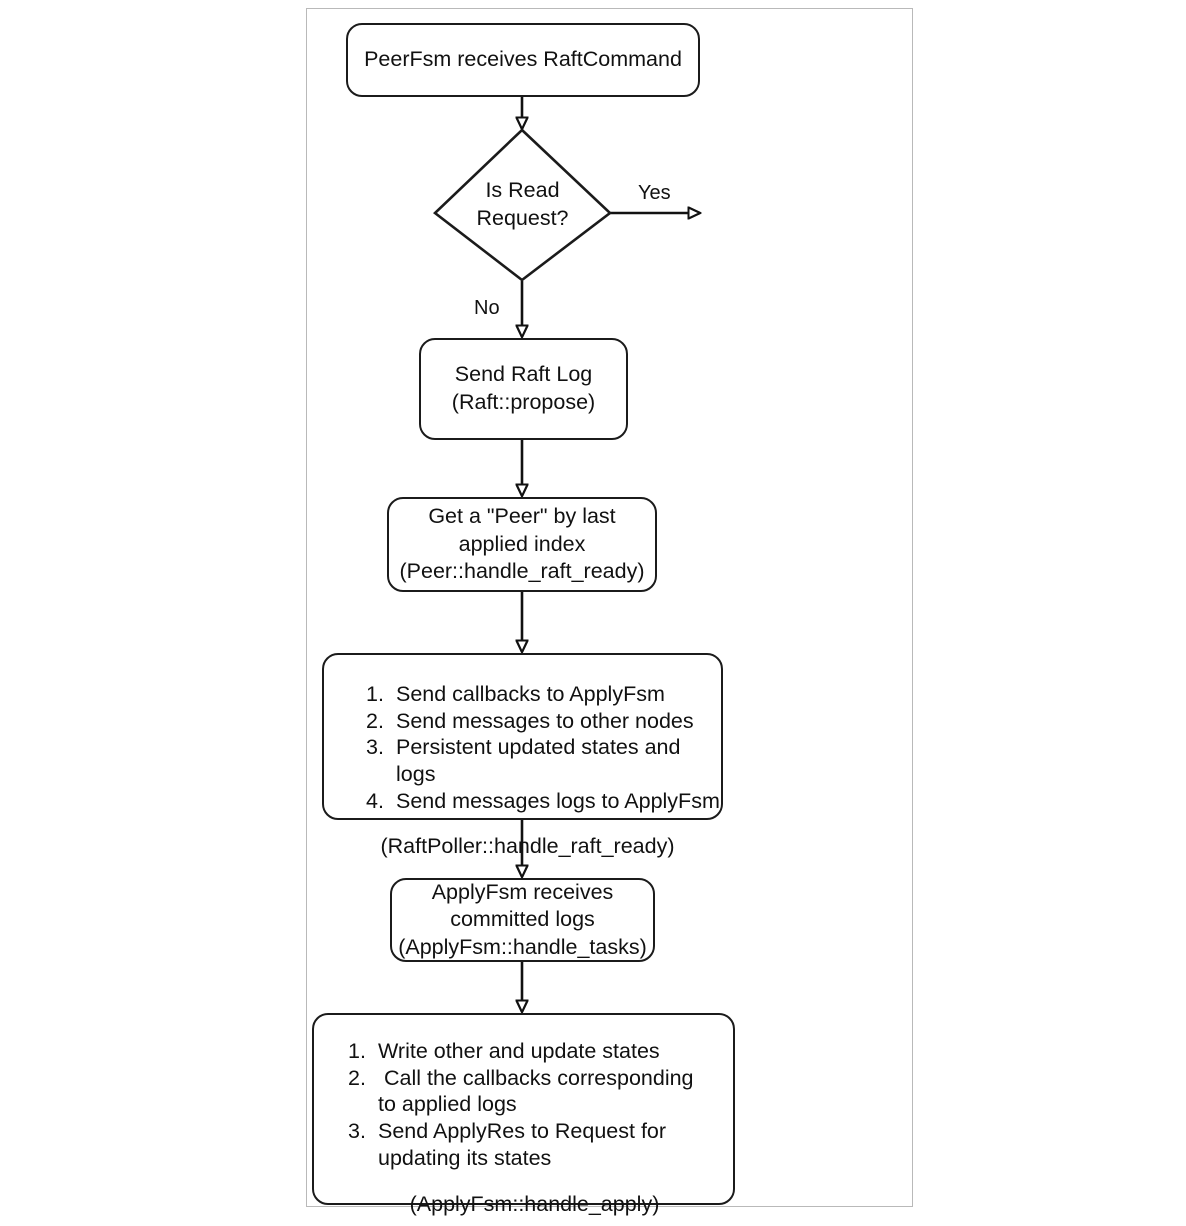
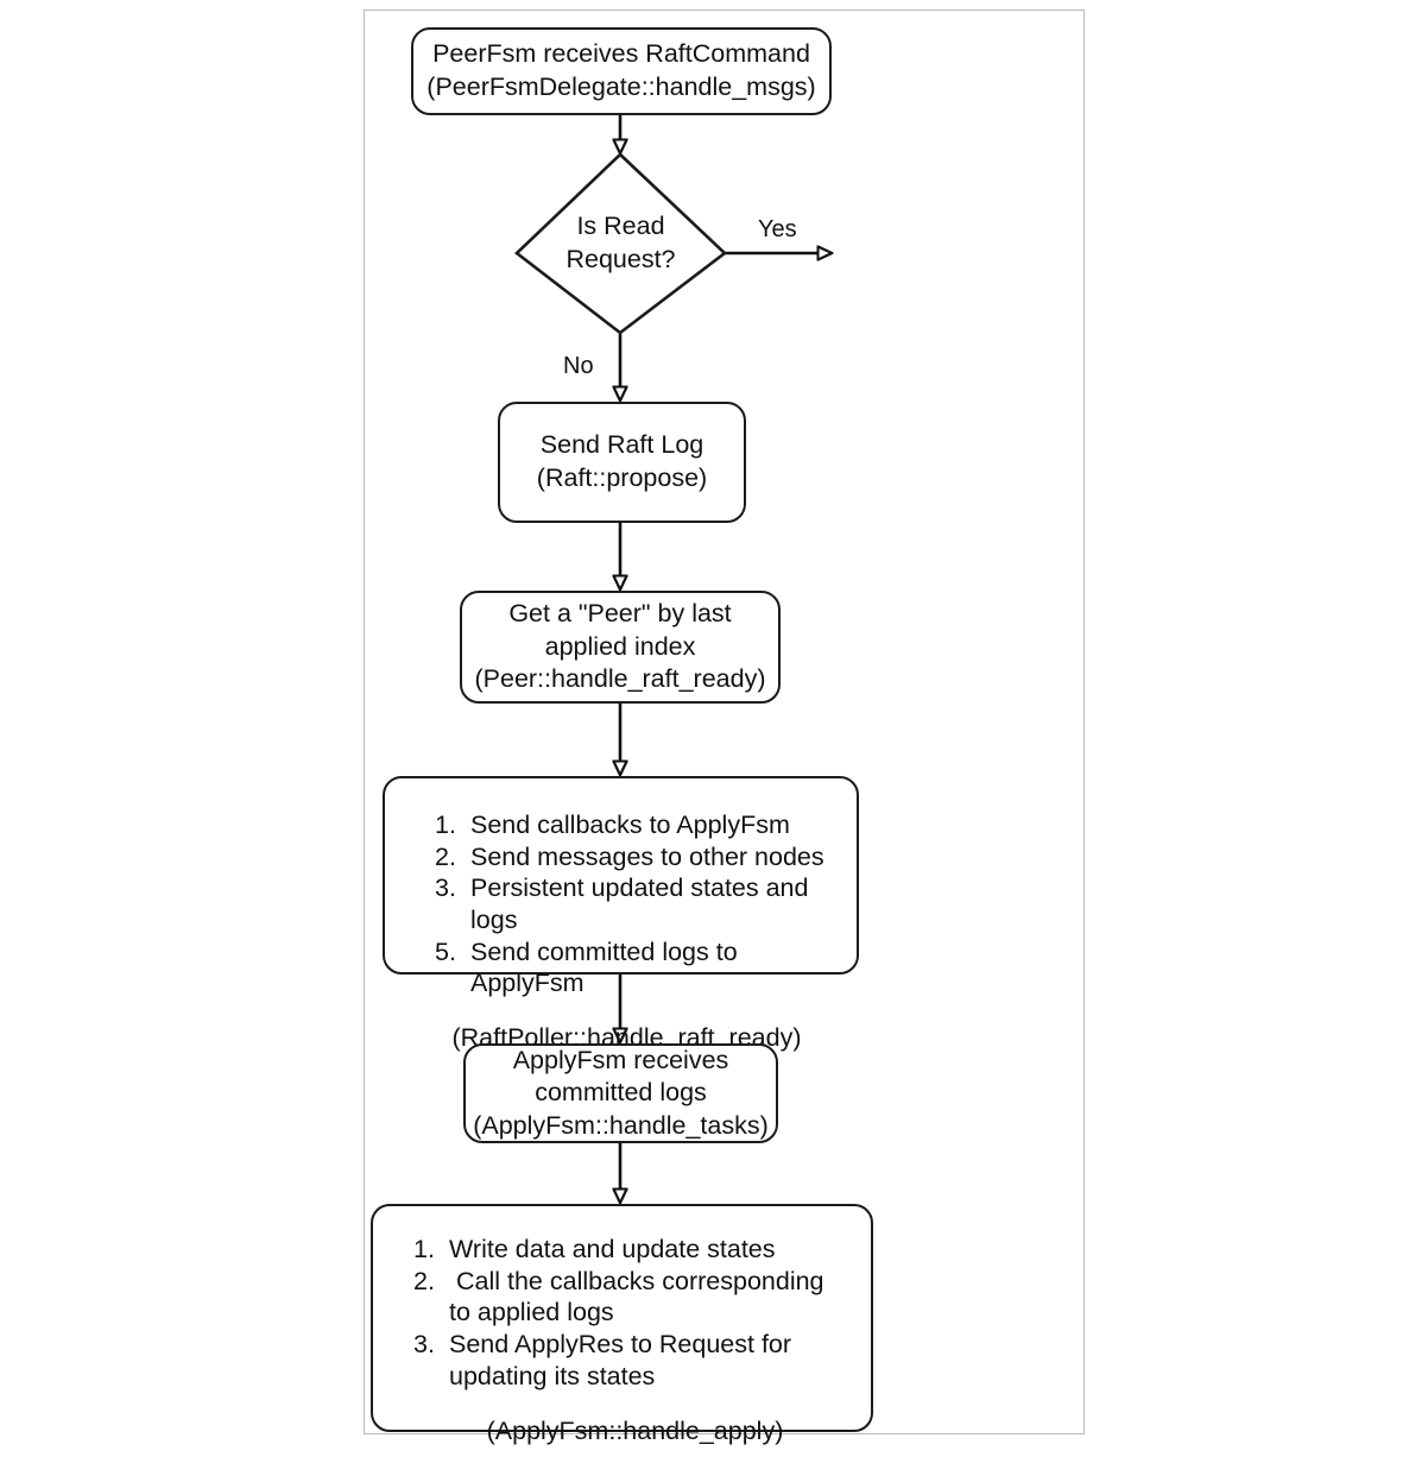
  PeerFsm receives RaftCommand
+ (PeerFsmDelegate::handle_msgs)
  Is Read
  Request?
  Yes
  No
  Send Raft Log
  (Raft::propose)
  Get a "Peer" by last
  applied index
  (Peer::handle_raft_ready)
  1.
  Send callbacks to ApplyFsm
  2.
  Send messages to other nodes
  3.
  Persistent updated states and logs
- 4.
+ 5.
- Send messages logs to ApplyFsm
+ Send committed logs to ApplyFsm
  (RaftPoller::handle_raft_ready)
  ApplyFsm receives
  committed logs
  (ApplyFsm::handle_tasks)
  1.
- Write other and update states
+ Write data and update states
  2.
  Call the callbacks corresponding to applied logs
  3.
  Send ApplyRes to Request for updating its states
  (ApplyFsm::handle_apply)
